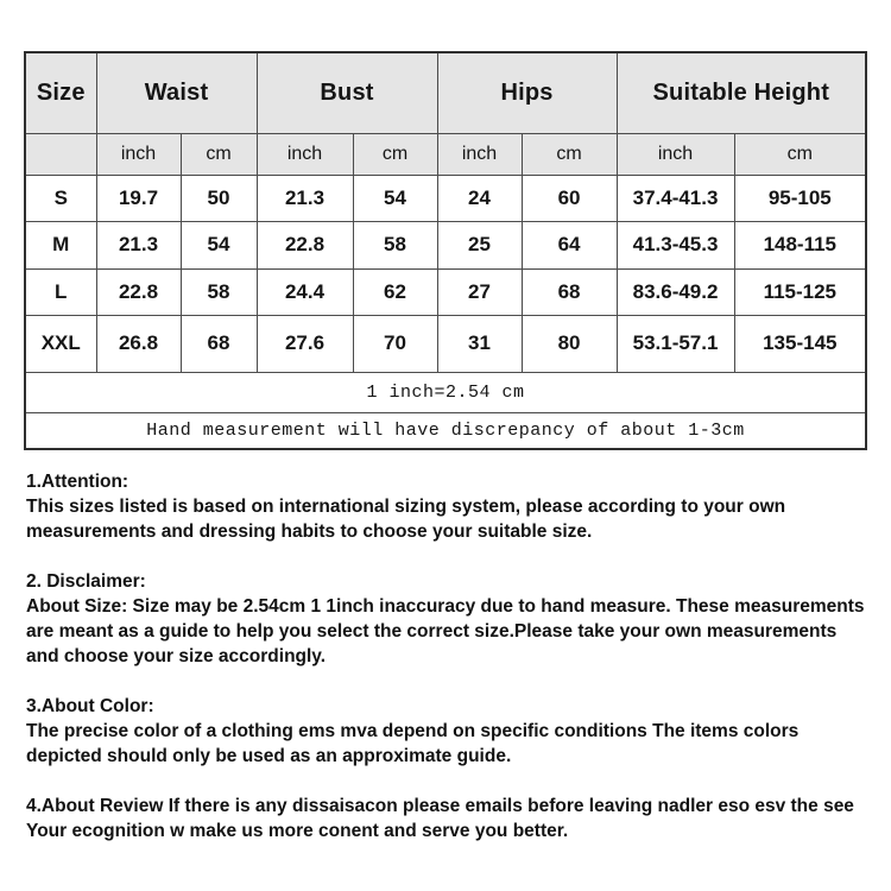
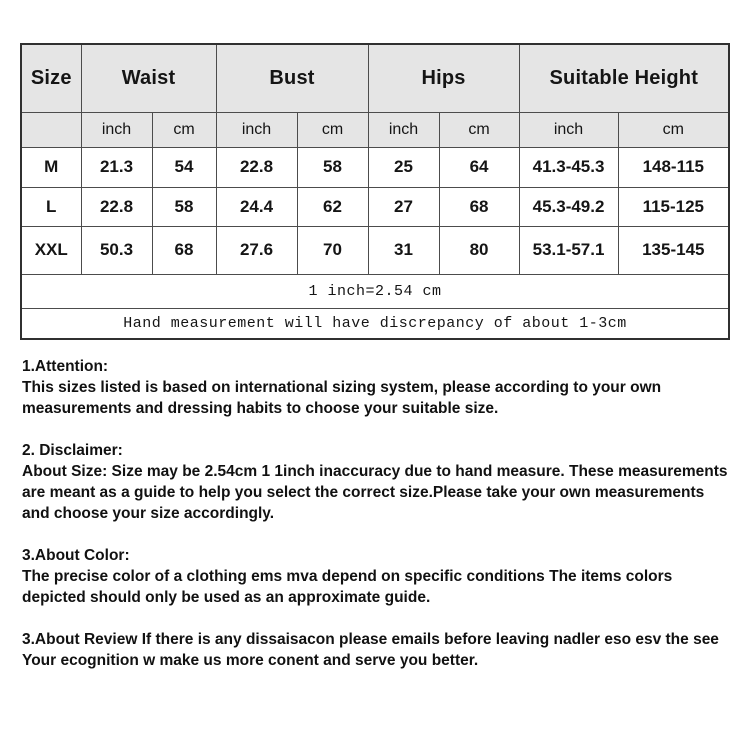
  Size	Waist	Bust	Hips	Suitable Height
  	inch	cm	inch	cm	inch	cm	inch	cm
- S	19.7	50	21.3	54	24	60	37.4-41.3	95-105
  M	21.3	54	22.8	58	25	64	41.3-45.3	148-115
- L	22.8	58	24.4	62	27	68	83.6-49.2	115-125
+ L	22.8	58	24.4	62	27	68	45.3-49.2	115-125
- XXL	26.8	68	27.6	70	31	80	53.1-57.1	135-145
+ XXL	50.3	68	27.6	70	31	80	53.1-57.1	135-145
  1 inch=2.54 cm
  Hand measurement will have discrepancy of about 1-3cm
  1.Attention:
  This sizes listed is based on international sizing system, please according to your own measurements and dressing habits to choose your suitable size.
  2. Disclaimer:
  About Size: Size may be 2.54cm 1 1inch inaccuracy due to hand measure. These measurements are meant as a guide to help you select the correct size.Please take your own measurements and choose your size accordingly.
  3.About Color:
  The precise color of a clothing ems mva depend on specific conditions The items colors depicted should only be used as an approximate guide.
- 4.About Review If there is any dissaisacon please emails before leaving nadler eso esv the see Your ecognition w make us more conent and serve you better.
+ 3.About Review If there is any dissaisacon please emails before leaving nadler eso esv the see Your ecognition w make us more conent and serve you better.
